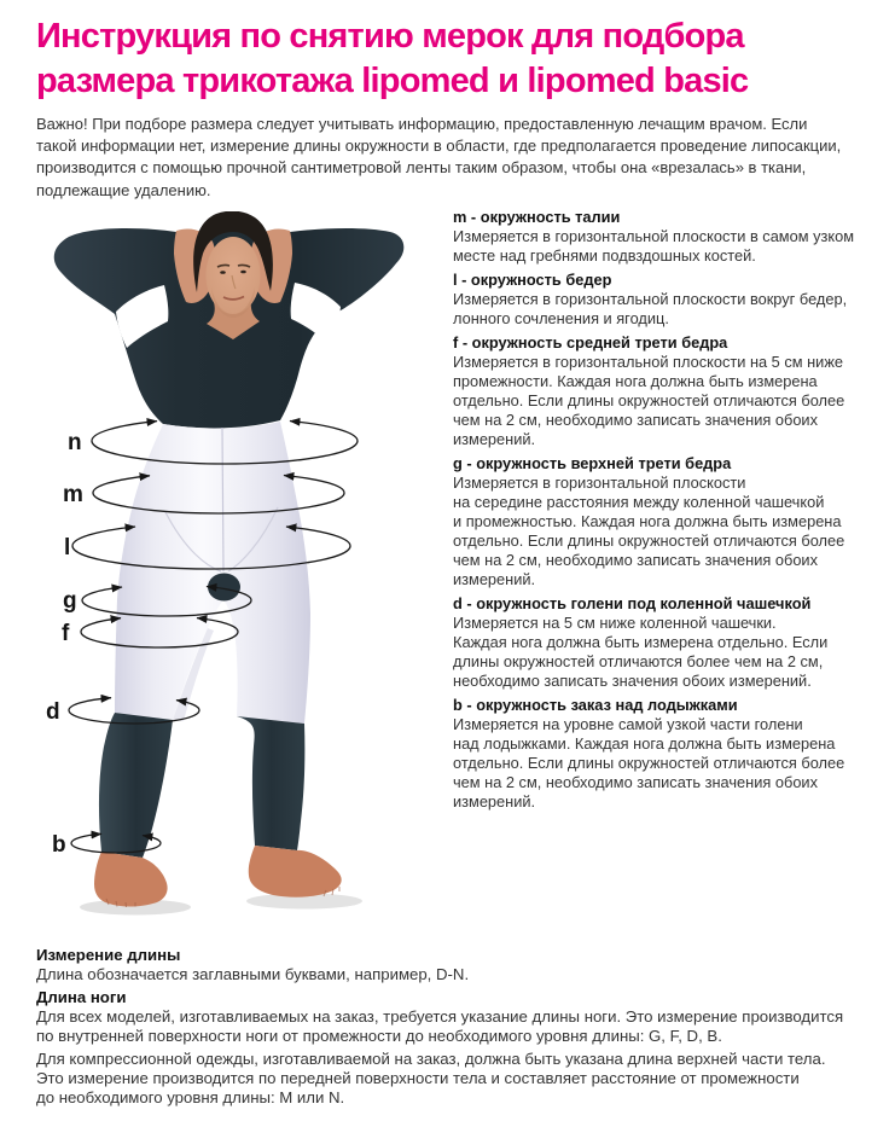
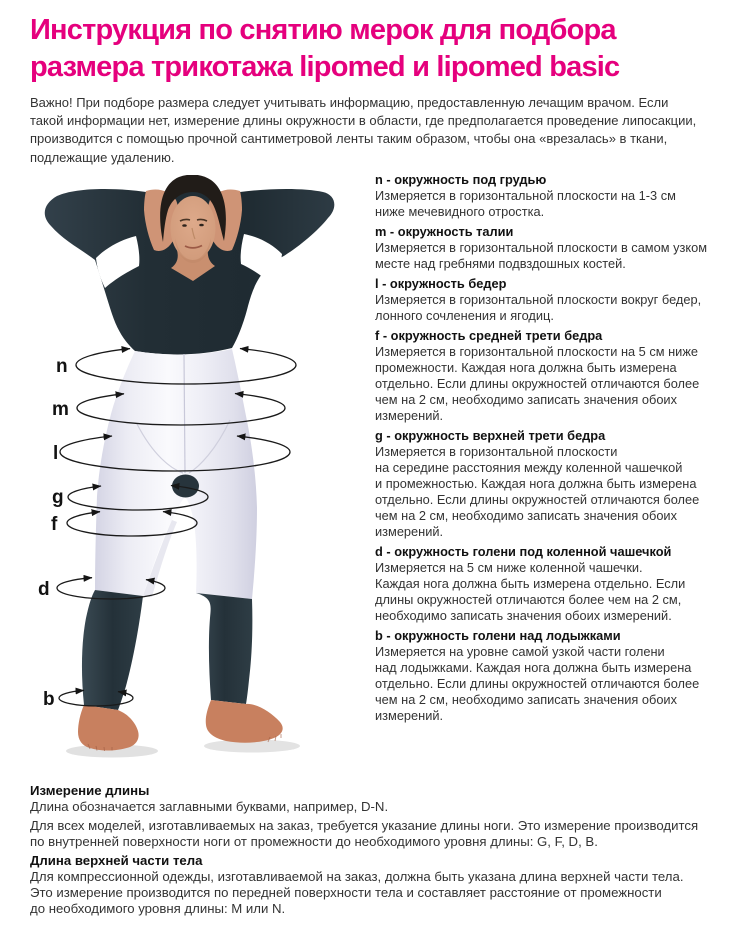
  Инструкция по снятию мерок для подбора
  размера трикотажа lipomed и lipomed basic
  Важно! При подборе размера следует учитывать информацию, предоставленную лечащим врачом. Если
  такой информации нет, измерение длины окружности в области, где предполагается проведение липосакции,
  производится с помощью прочной сантиметровой ленты таким образом, чтобы она «врезалась» в ткани,
  подлежащие удалению.
  n
  m
  l
  g
  f
  d
  b
+ n - окружность под грудью
+ Измеряется в горизонтальной плоскости на 1-3 см
+ ниже мечевидного отростка.
  m - окружность талии
  Измеряется в горизонтальной плоскости в самом узком
  месте над гребнями подвздошных костей.
  l - окружность бедер
  Измеряется в горизонтальной плоскости вокруг бедер,
  лонного сочленения и ягодиц.
  f - окружность средней трети бедра
  Измеряется в горизонтальной плоскости на 5 см ниже
  промежности. Каждая нога должна быть измерена
  отдельно. Если длины окружностей отличаются более
  чем на 2 см, необходимо записать значения обоих
  измерений.
  g - окружность верхней трети бедра
  Измеряется в горизонтальной плоскости
  на середине расстояния между коленной чашечкой
  и промежностью. Каждая нога должна быть измерена
  отдельно. Если длины окружностей отличаются более
  чем на 2 см, необходимо записать значения обоих
  измерений.
  d - окружность голени под коленной чашечкой
  Измеряется на 5 см ниже коленной чашечки.
  Каждая нога должна быть измерена отдельно. Если
  длины окружностей отличаются более чем на 2 см,
  необходимо записать значения обоих измерений.
- b - окружность заказ над лодыжками
+ b - окружность голени над лодыжками
  Измеряется на уровне самой узкой части голени
  над лодыжками. Каждая нога должна быть измерена
  отдельно. Если длины окружностей отличаются более
  чем на 2 см, необходимо записать значения обоих
  измерений.
  Измерение длины
  Длина обозначается заглавными буквами, например, D-N.
- Длина ноги
  Для всех моделей, изготавливаемых на заказ, требуется указание длины ноги. Это измерение производится
  по внутренней поверхности ноги от промежности до необходимого уровня длины: G, F, D, B.
+ Длина верхней части тела
  Для компрессионной одежды, изготавливаемой на заказ, должна быть указана длина верхней части тела.
  Это измерение производится по передней поверхности тела и составляет расстояние от промежности
  до необходимого уровня длины: M или N.
